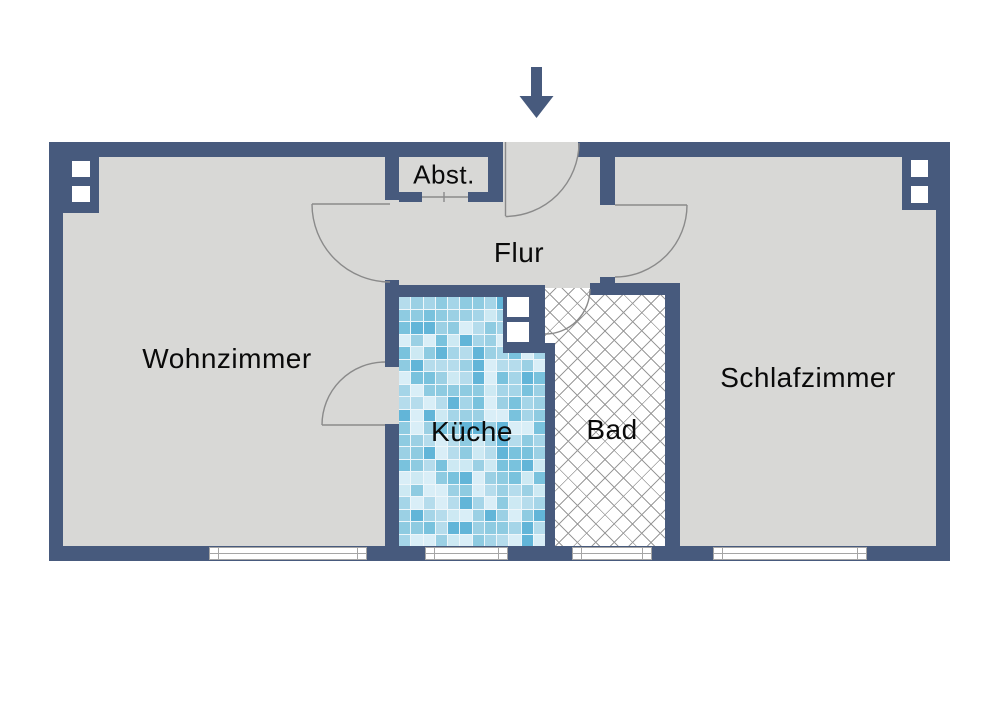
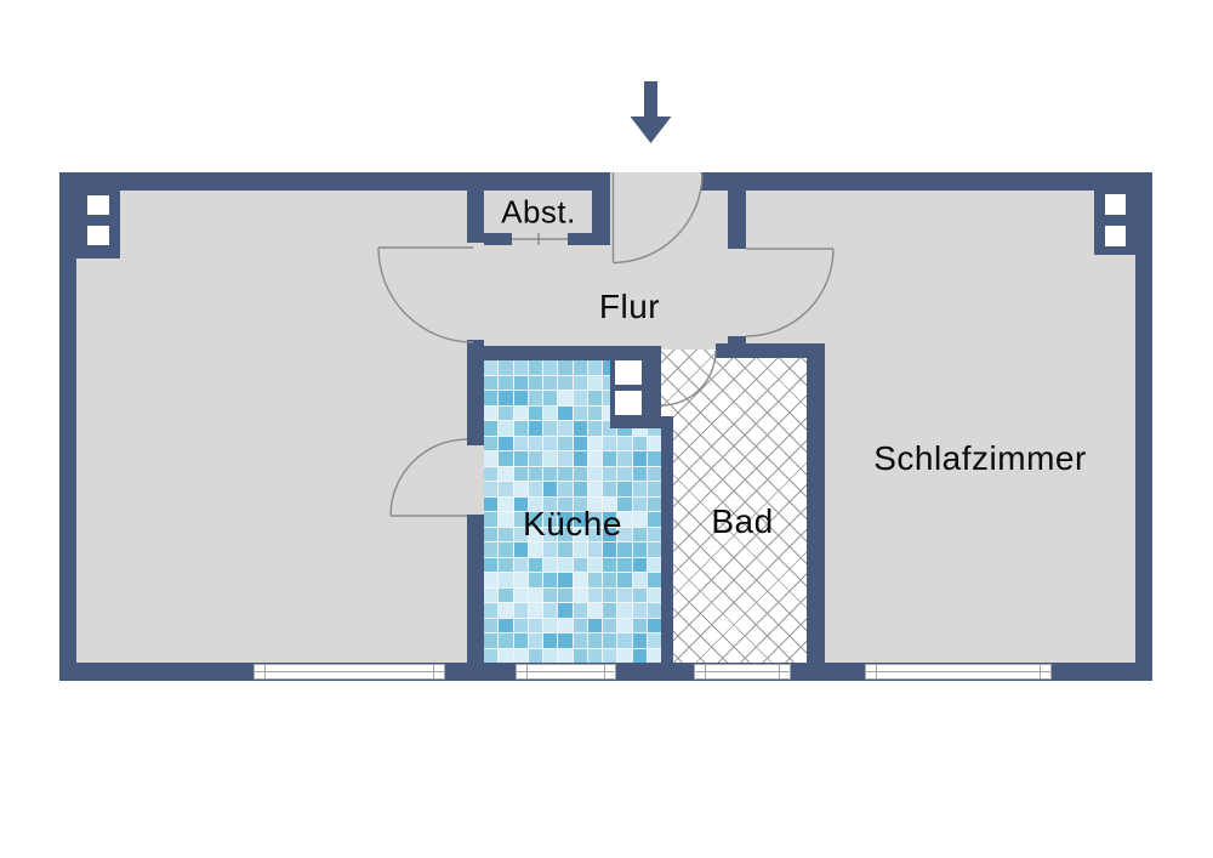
- Wohnzimmer
  Flur
  Abst.
  Küche
  Bad
  Schlafzimmer
